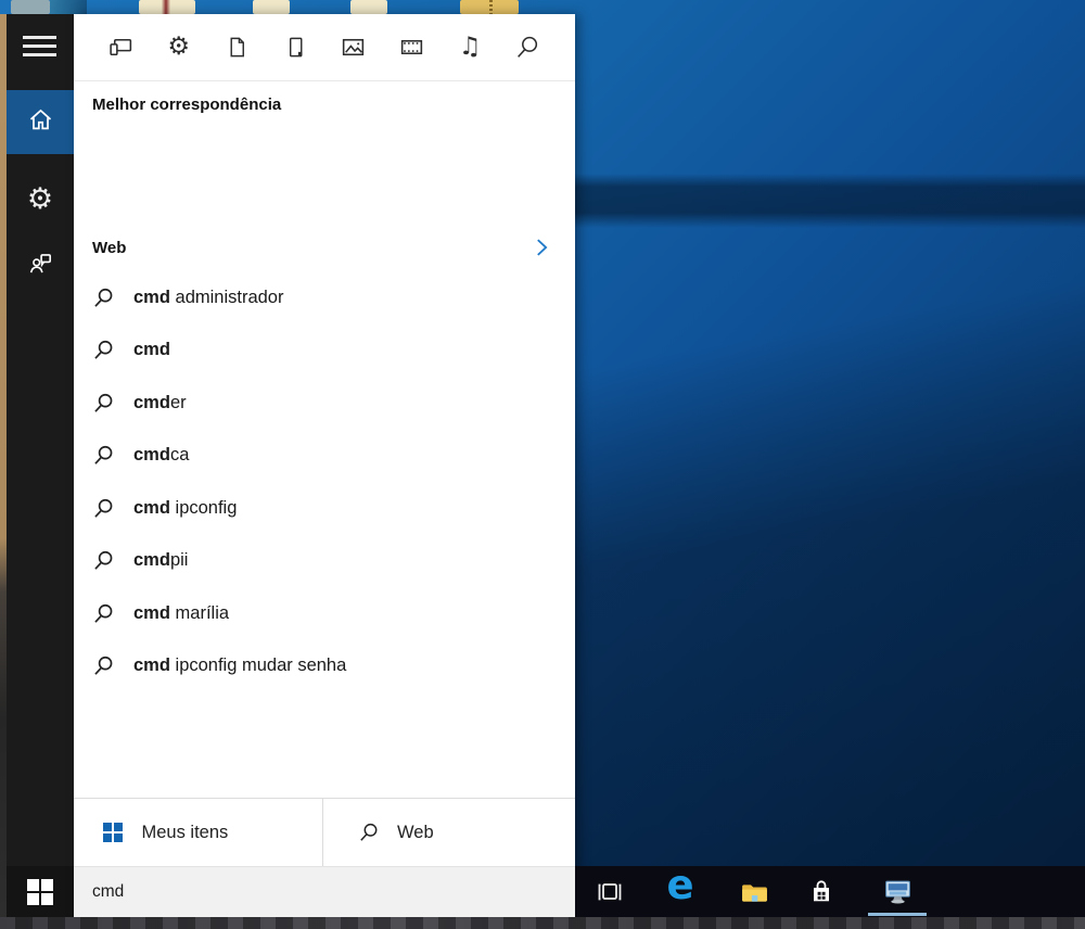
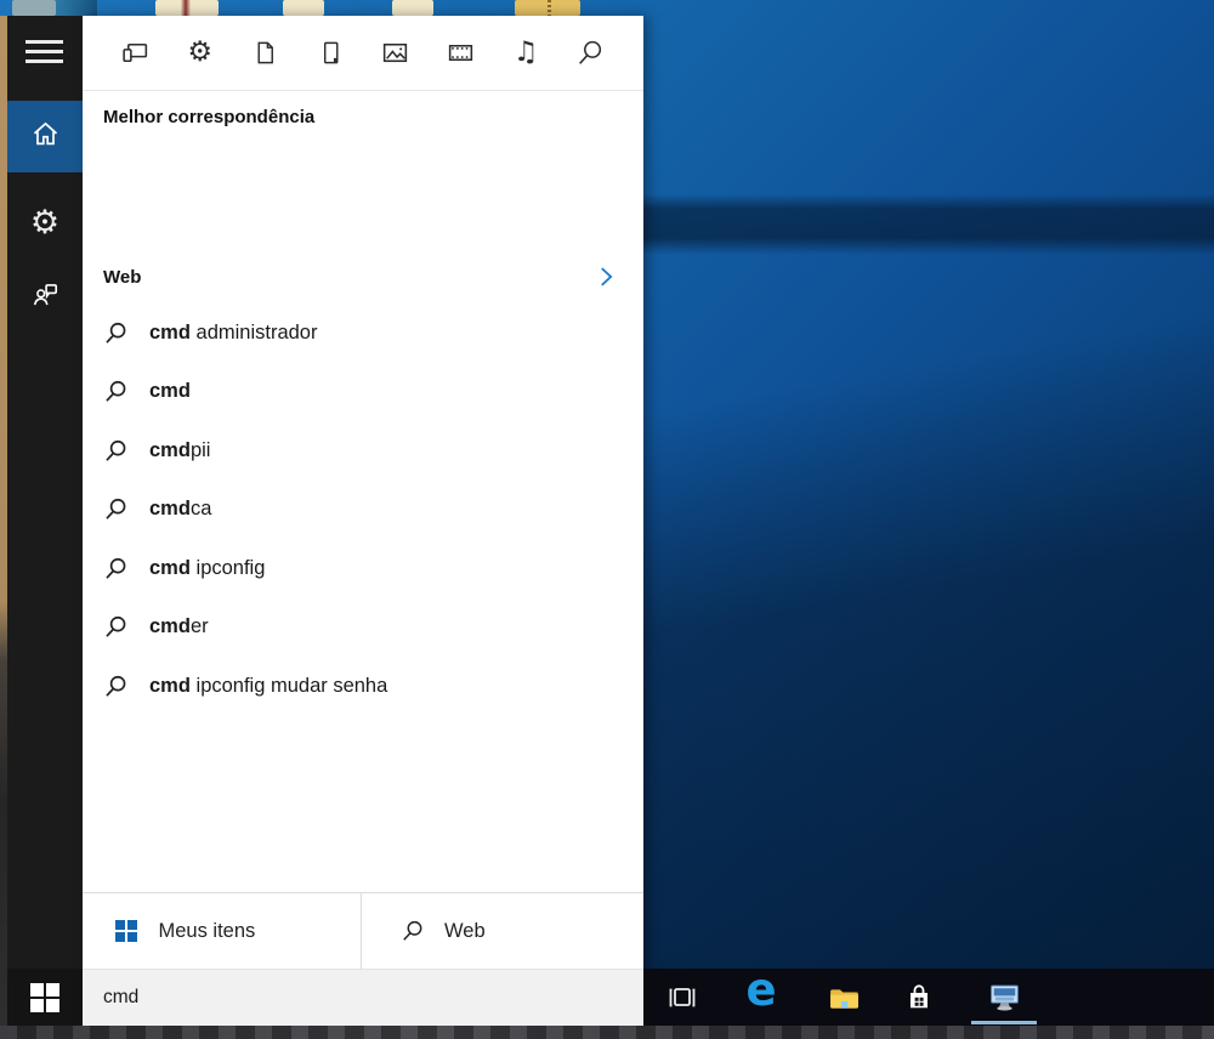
  ⚙
  ⚙
  ♫
  Melhor correspondência
  Web
  cmd administrador
  cmd
- cmder
+ cmdpii
  cmdca
  cmd ipconfig
- cmdpii
+ cmder
- cmd marília
  cmd ipconfig mudar senha
  Meus itens
  Web
  cmd
  e
